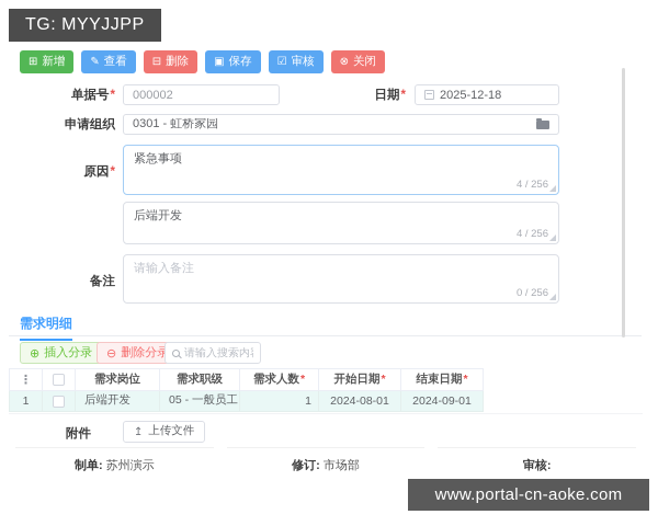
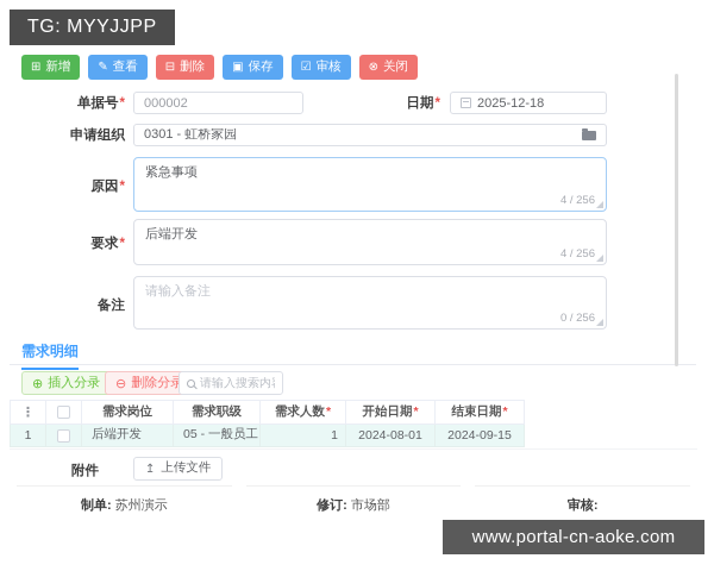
  TG: MYYJJPP
  ⊞
  新增
  ✎
  查看
  ⊟
  删除
  ▣
  保存
  ☑
  审核
  ⊗
  关闭
  单据号*
  000002
  日期*
  2025-12-18
  申请组织
  0301 - 虹桥家园
  原因*
  紧急事项
  4 / 256
+ 要求*
  后端开发
  4 / 256
  备注
  请输入备注
  0 / 256
  需求明细
  ⊕
  插入分录
  ⊖
  删除分录
  请输入搜索内
  ⋮		需求岗位	需求职级	需求人数*	开始日期*	结束日期*
- 1		后端开发	05 - 一般员工	1	2024-08-01	2024-09-01
+ 1		后端开发	05 - 一般员工	1	2024-08-01	2024-09-15
  附件
  ↥
  上传文件
  制单: 苏州演示
  修订: 市场部
  审核:
  www.portal-cn-aoke.com
